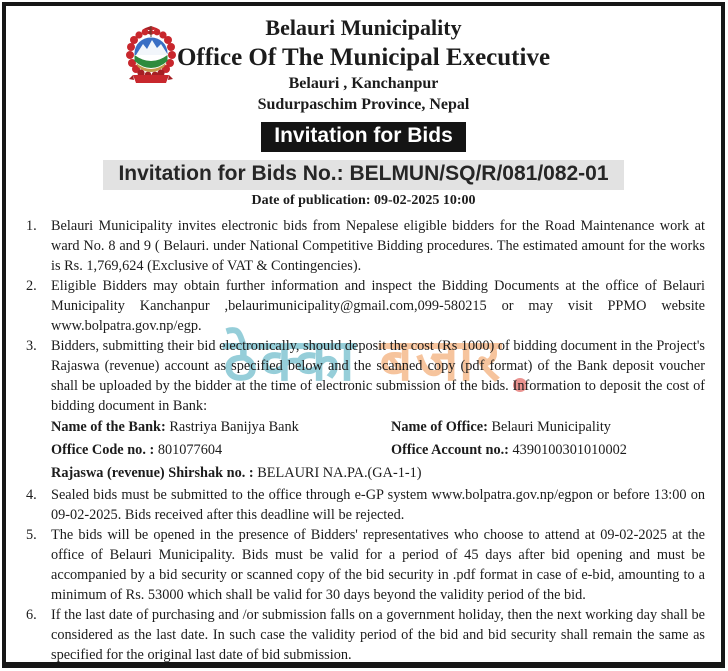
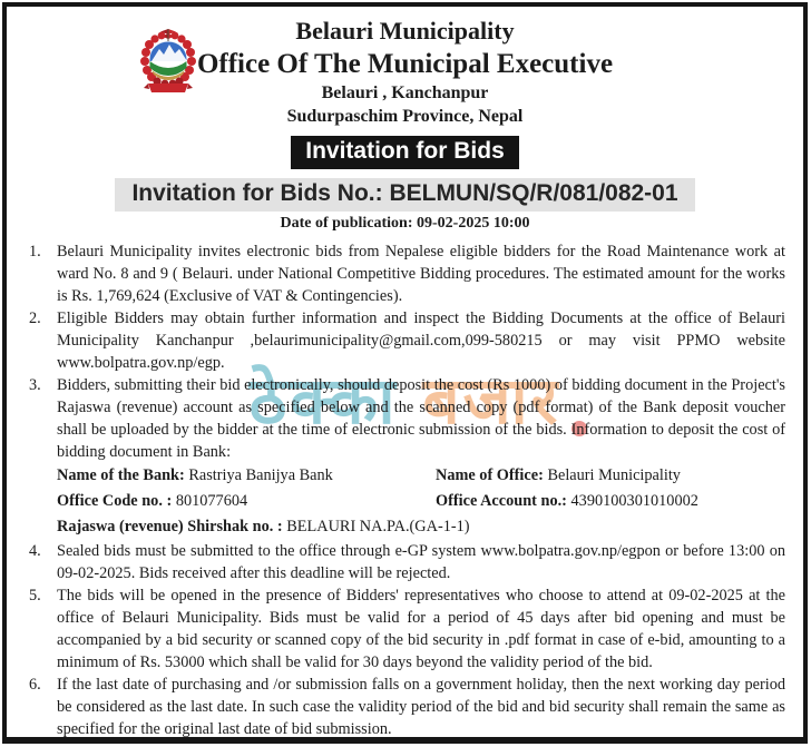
  ठेक्का बजार
  Belauri Municipality
  Office Of The Municipal Executive
  Belauri , Kanchanpur
  Sudurpaschim Province, Nepal
  Invitation for Bids
  Invitation for Bids No.: BELMUN/SQ/R/081/082-01
  Date of publication: 09-02-2025 10:00
  1.
  Belauri Municipality invites electronic bids from Nepalese eligible bidders for the Road Maintenance work at ward No. 8 and 9 ( Belauri. under National Competitive Bidding procedures. The estimated amount for the works is Rs. 1,769,624 (Exclusive of VAT & Contingencies).
  2.
  Eligible Bidders may obtain further information and inspect the Bidding Documents at the office of Belauri Municipality Kanchanpur ,belaurimunicipality@gmail.com,099-580215 or may visit PPMO website www.bolpatra.gov.np/egp.
  3.
  Bidders, submitting their bid electronically, should deposit the cost (Rs 1000) of bidding document in the Project's Rajaswa (revenue) account as specified below and the scanned copy (pdf format) of the Bank deposit voucher shall be uploaded by the bidder at the time of electronic submission of the bids. Information to deposit the cost of bidding document in Bank:
  Name of the Bank: Rastriya Banijya Bank
  Name of Office: Belauri Municipality
  Office Code no. : 801077604
  Office Account no.: 4390100301010002
  Rajaswa (revenue) Shirshak no. : BELAURI NA.PA.(GA-1-1)
  4.
  Sealed bids must be submitted to the office through e-GP system www.bolpatra.gov.np/egpon or before 13:00 on 09-02-2025. Bids received after this deadline will be rejected.
  5.
  The bids will be opened in the presence of Bidders' representatives who choose to attend at 09-02-2025 at the office of Belauri Municipality. Bids must be valid for a period of 45 days after bid opening and must be accompanied by a bid security or scanned copy of the bid security in .pdf format in case of e-bid, amounting to a minimum of Rs. 53000 which shall be valid for 30 days beyond the validity period of the bid.
  6.
- If the last date of purchasing and /or submission falls on a government holiday, then the next working day shall be considered as the last date. In such case the validity period of the bid and bid security shall remain the same as specified for the original last date of bid submission.
+ If the last date of purchasing and /or submission falls on a government holiday, then the next working day period be considered as the last date. In such case the validity period of the bid and bid security shall remain the same as specified for the original last date of bid submission.
